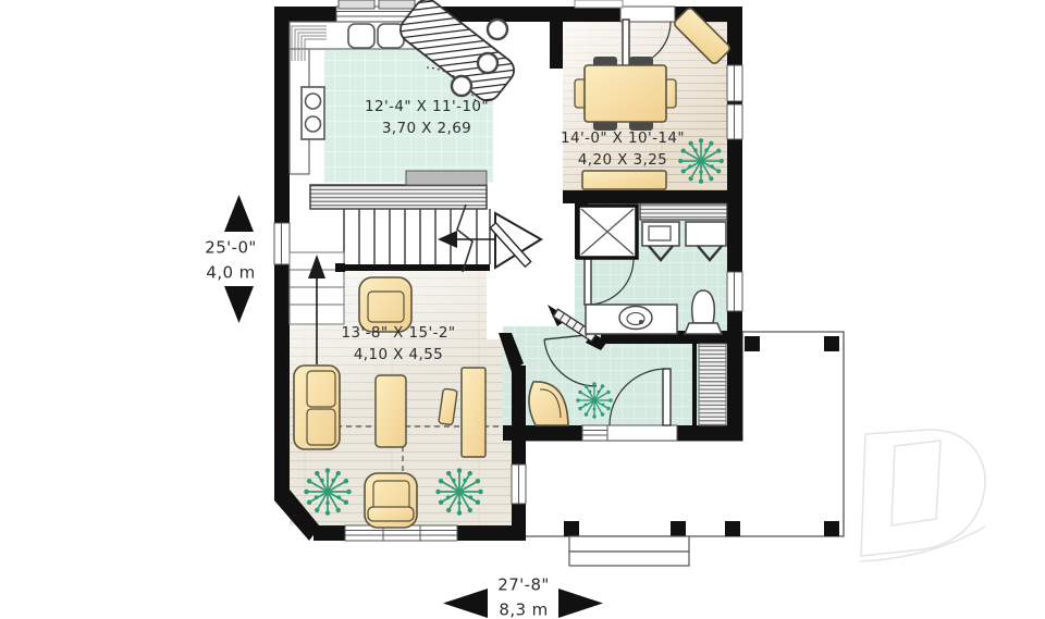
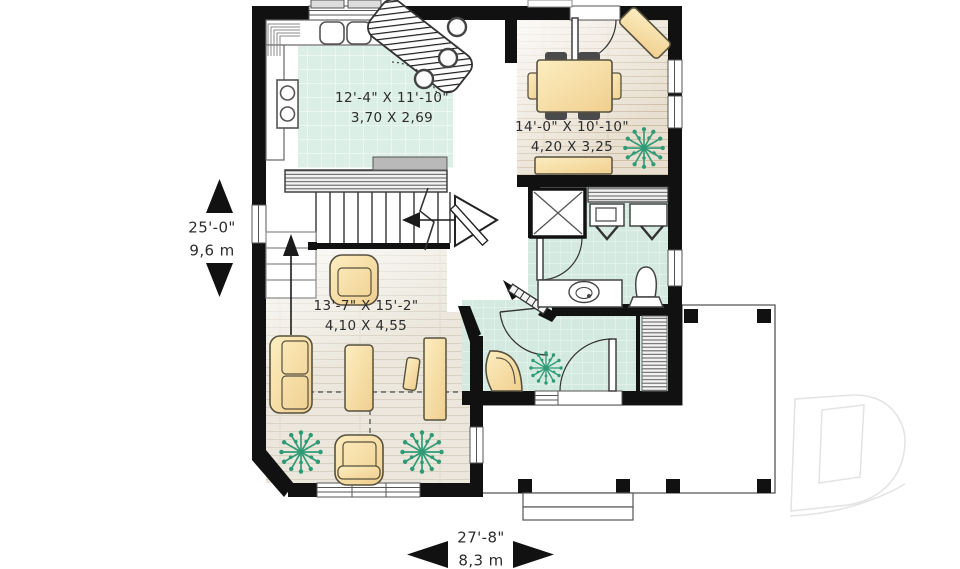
  12'-4" X 11'-10"
  3,70 X 2,69
- 14'-0" X 10'-14"
+ 14'-0" X 10'-10"
  4,20 X 3,25
- 13'-8" X 15'-2"
+ 13'-7" X 15'-2"
  4,10 X 4,55
  25'-0"
- 4,0 m
+ 9,6 m
  27'-8"
  8,3 m
